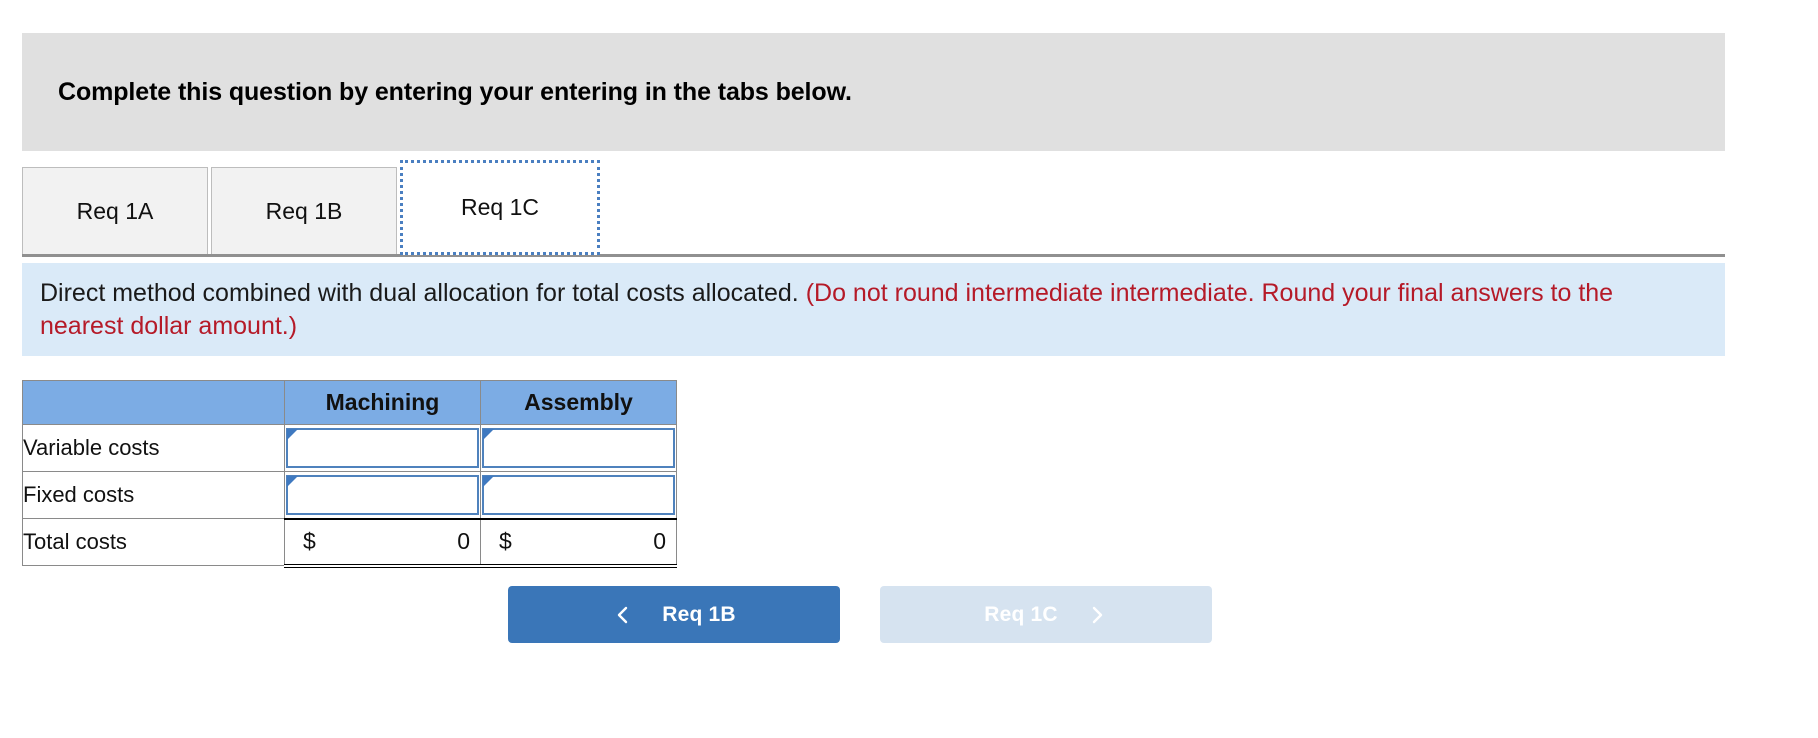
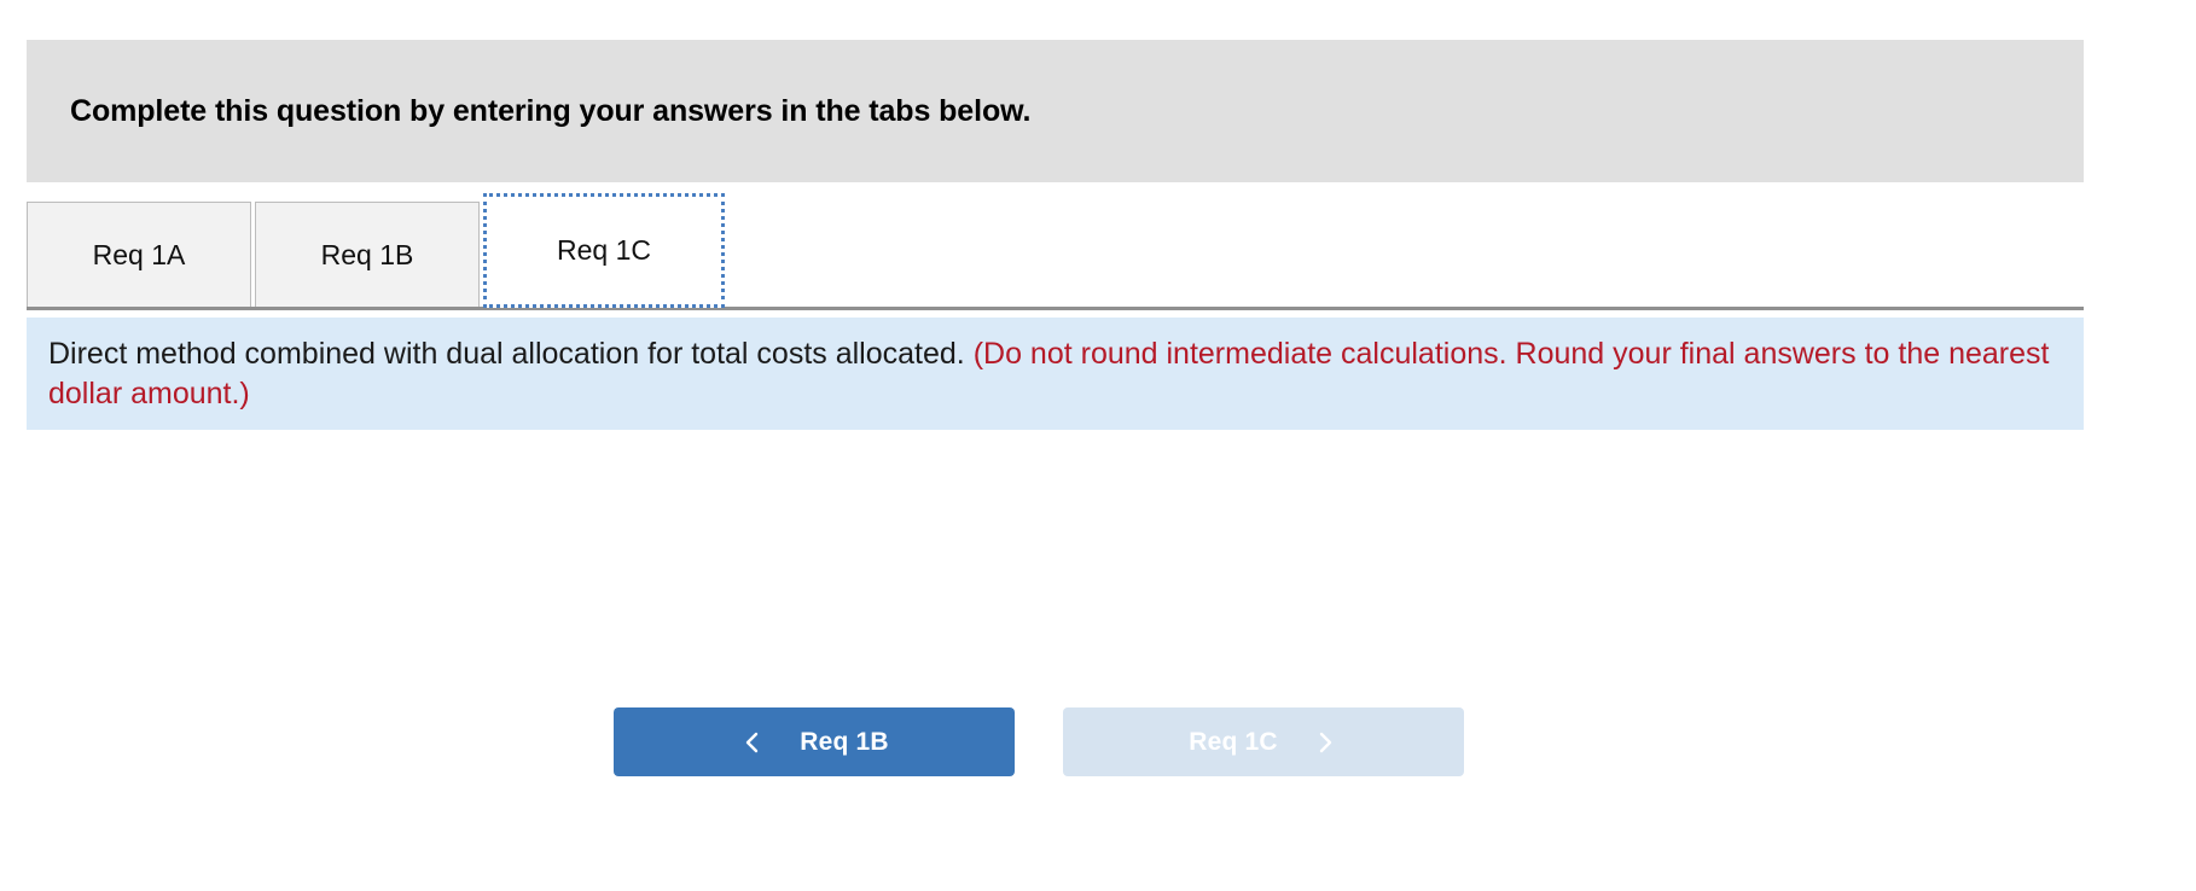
- Complete this question by entering your entering in the tabs below.
+ Complete this question by entering your answers in the tabs below.
  Req 1A
  Req 1B
  Req 1C
- Direct method combined with dual allocation for total costs allocated. (Do not round intermediate intermediate. Round your final answers to the nearest dollar amount.)
+ Direct method combined with dual allocation for total costs allocated. (Do not round intermediate calculations. Round your final answers to the nearest dollar amount.)
- 	Machining	Assembly
- Variable costs
- Fixed costs
- Total costs	$ 0	$ 0
  Req 1B
  Req 1C
